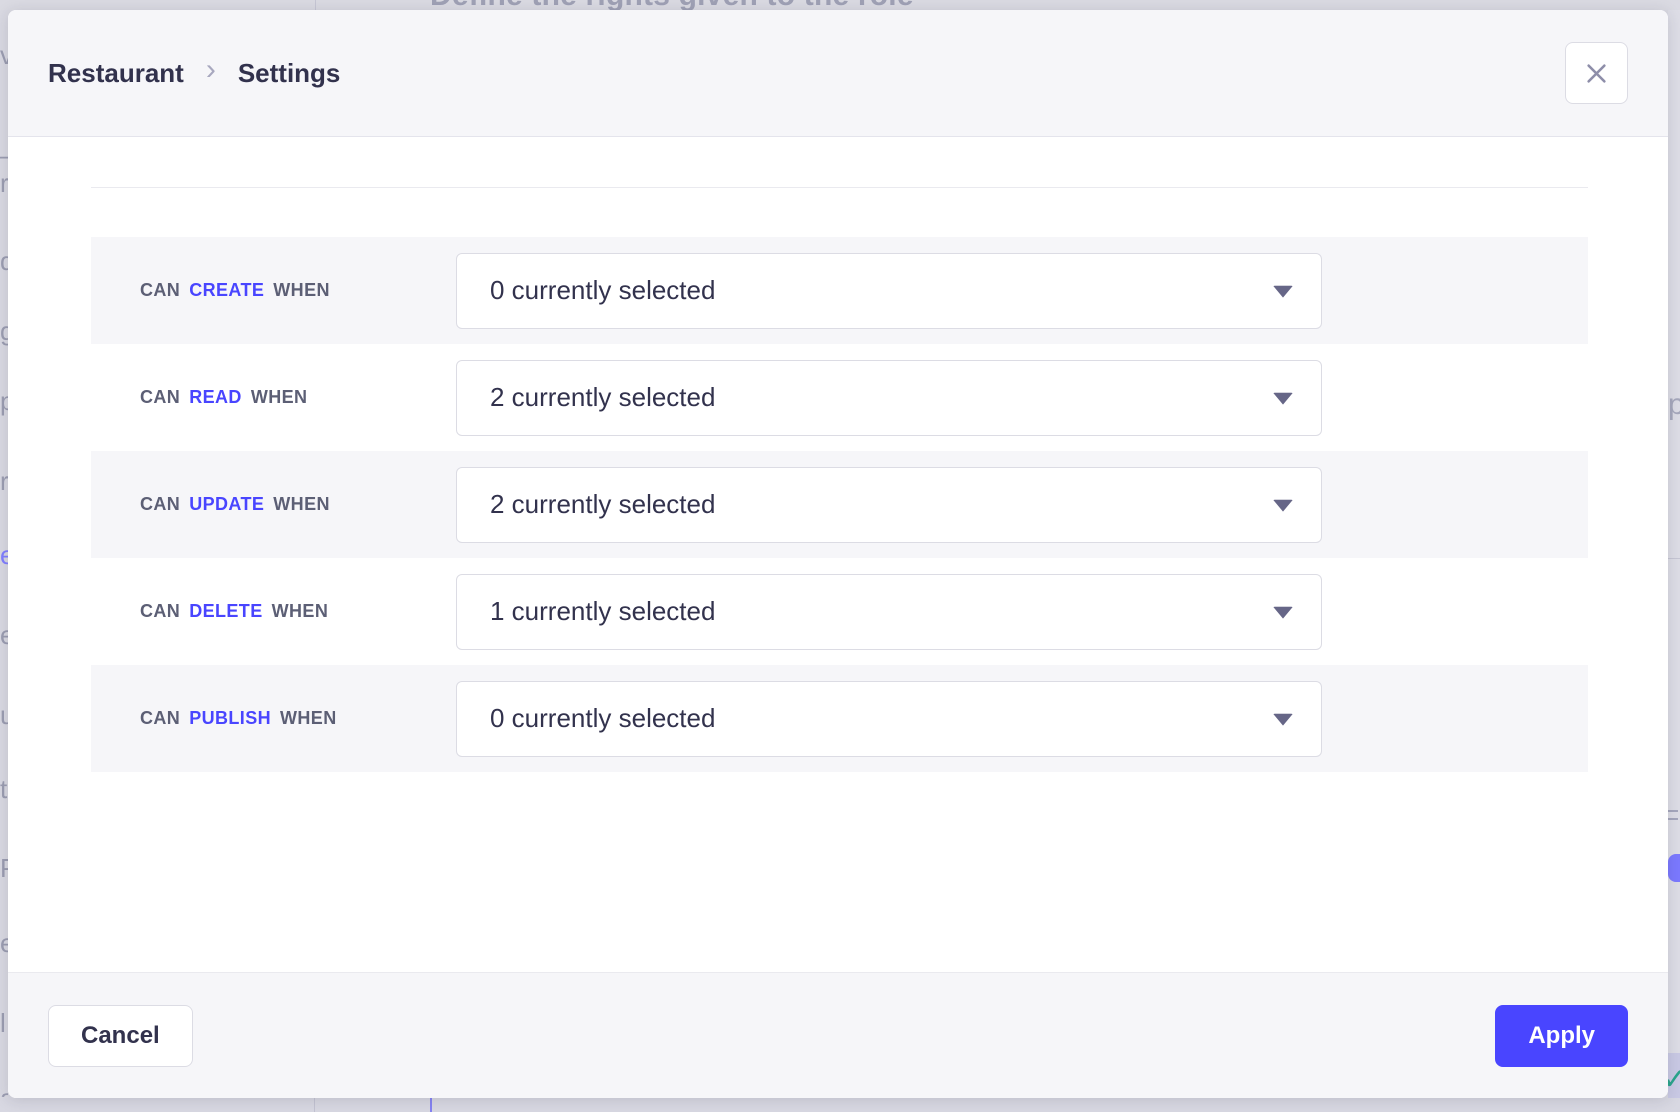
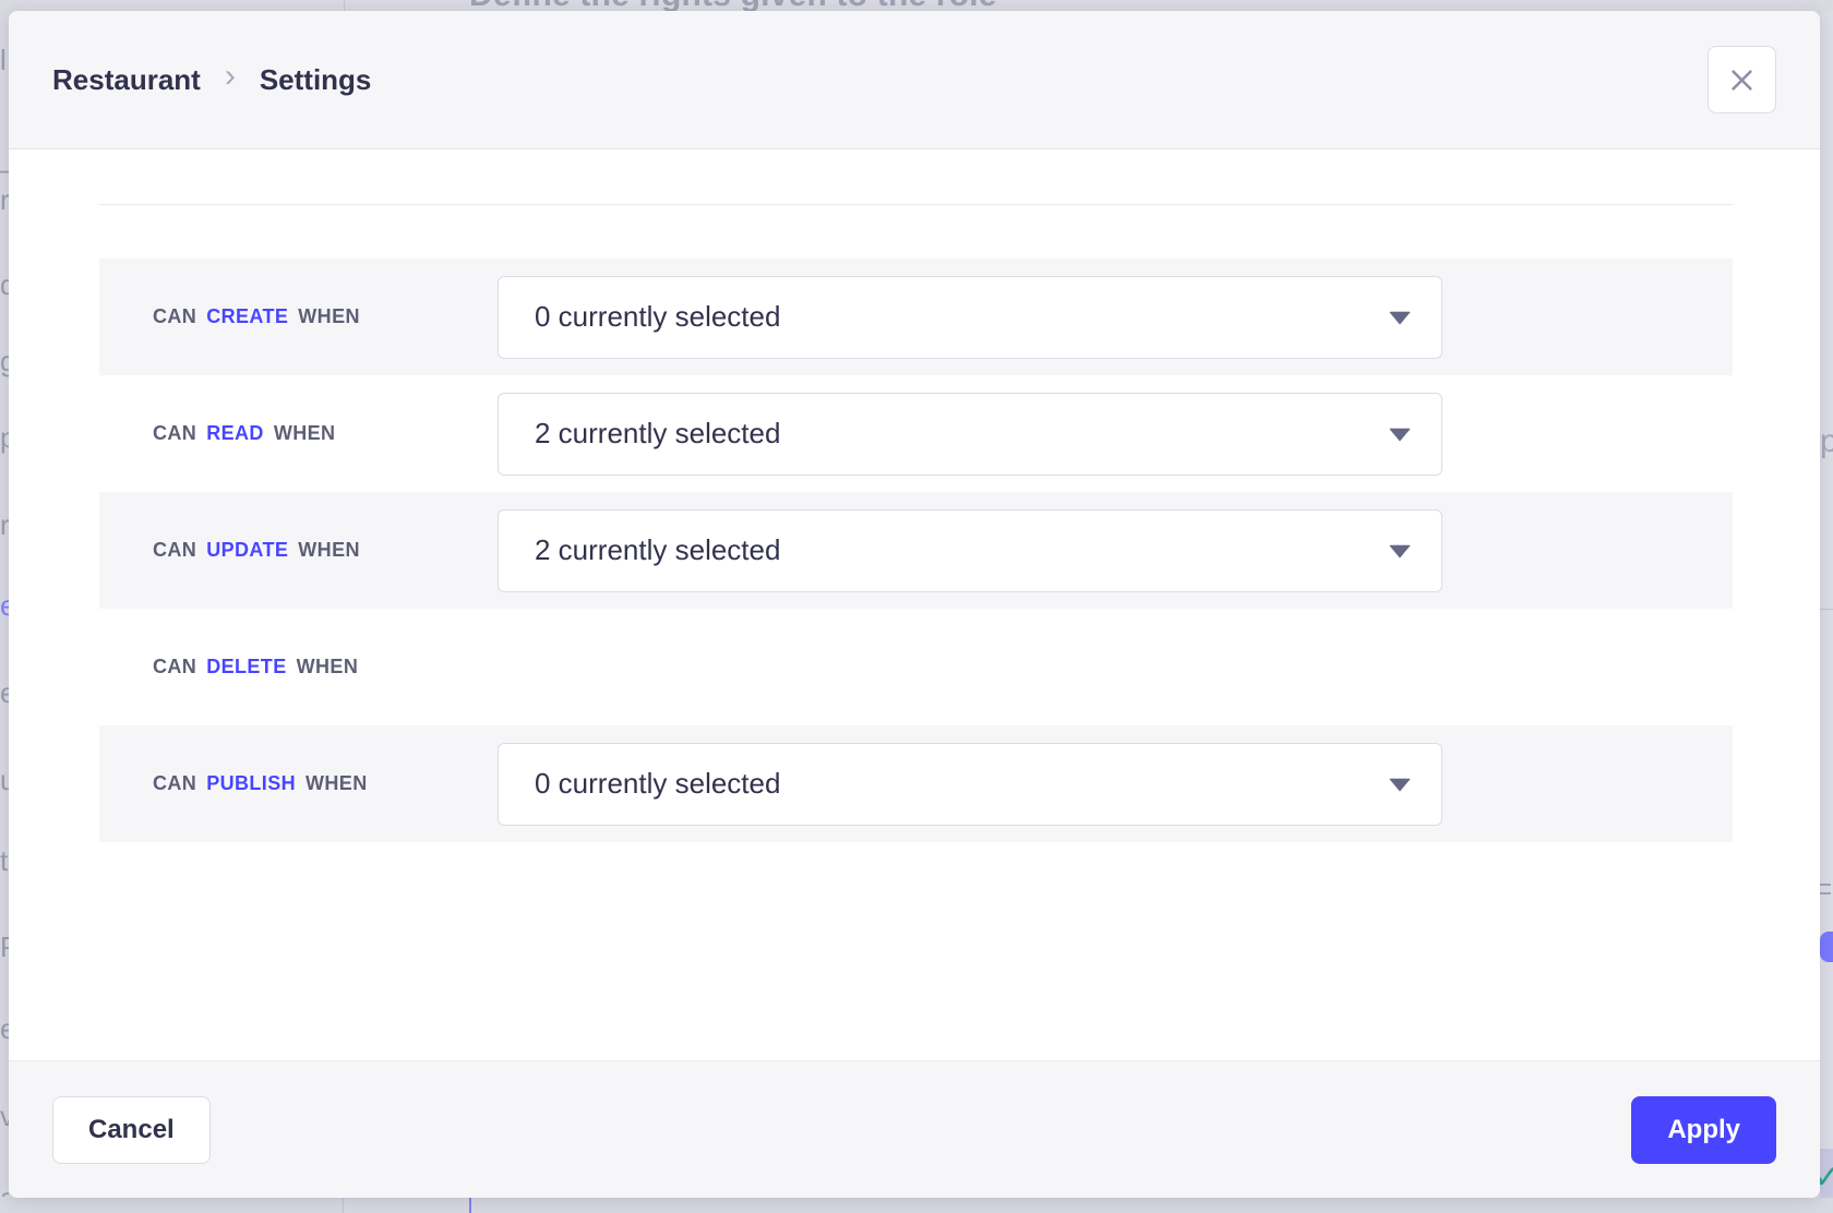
- v
+ l
  r
  r
- l
+ v
  p
  ✓
  Restaurant
  ›
  Settings
  CAN
  CREATE
  WHEN
  0 currently selected
  CAN
  READ
  WHEN
  2 currently selected
  CAN
  UPDATE
  WHEN
  2 currently selected
  CAN
  DELETE
  WHEN
- 1 currently selected
  CAN
  PUBLISH
  WHEN
  0 currently selected
  Cancel
  Apply
